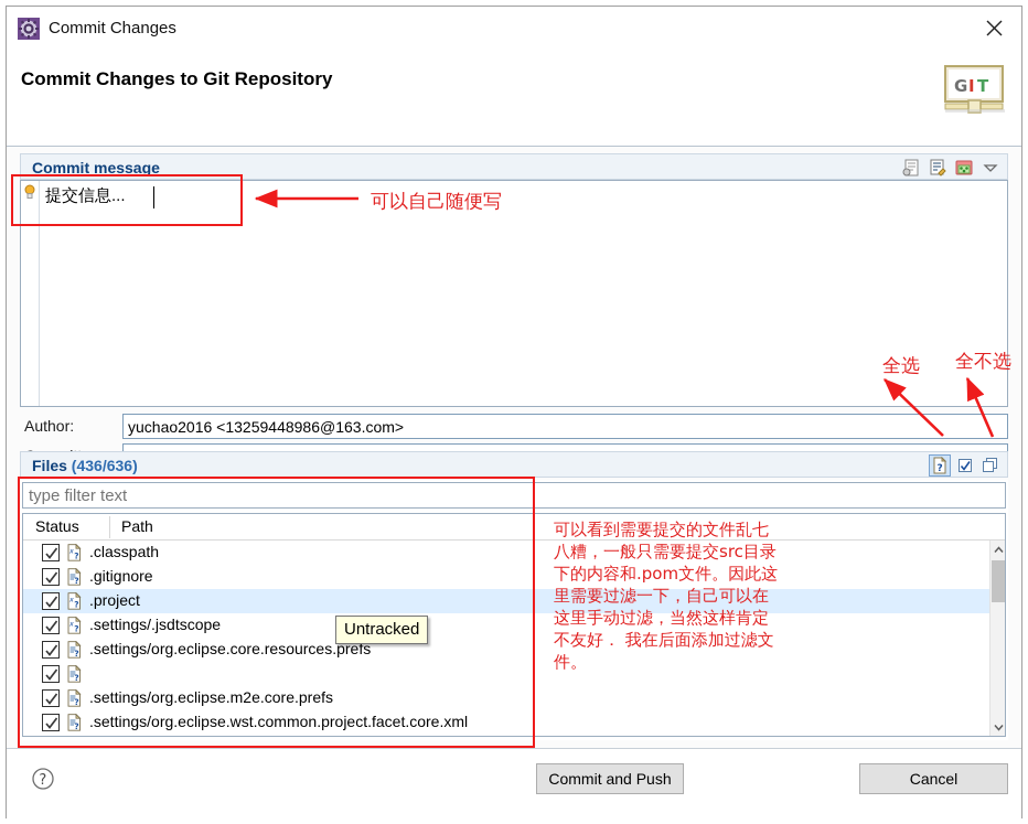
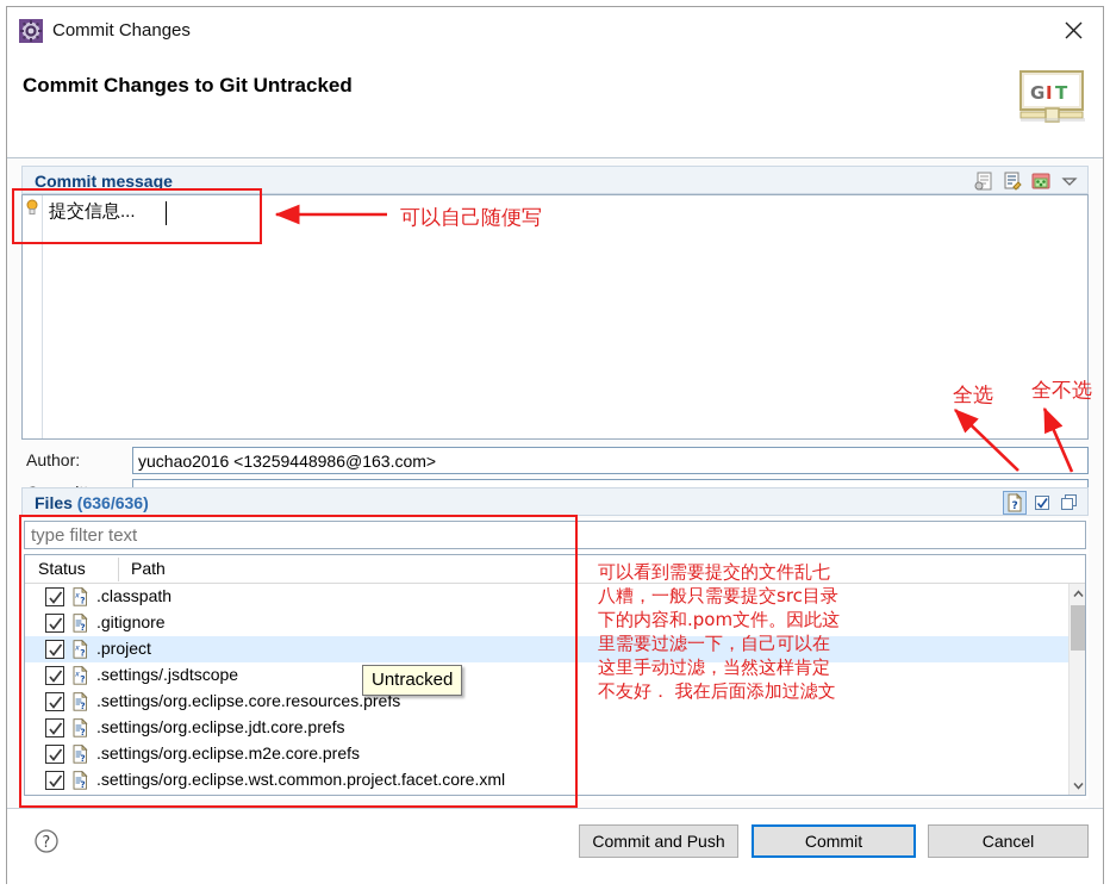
  Commit Changes
- Commit Changes to Git Repository
+ Commit Changes to Git Untracked
  G
  I
  T
  Commit message
  提交信息...
  Author:
  yuchao2016 <13259448986@163.com>
- Files (436/636)
+ Files (636/636)
  ?
  type filter text
  Status
  Path
  x
  ?
  .classpath
  ?
  .gitignore
  x
  ?
  .project
  x
  ?
  .settings/.jsdtscope
  ?
  .settings/org.eclipse.core.resources.prefs
  ?
+ .settings/org.eclipse.jdt.core.prefs
  ?
  .settings/org.eclipse.m2e.core.prefs
  ?
  .settings/org.eclipse.wst.common.project.facet.core.xml
  Untracked
  ?
  Commit and Push
+ Commit
  Cancel
  可以自己随便写
  全选
  全不选
  可以看到需要提交的文件乱七
  八糟，一般只需要提交src目录
  下的内容和.pom文件。因此这
  里需要过滤一下，自己可以在
  这里手动过滤，当然这样肯定
  不友好． 我在后面添加过滤文
- 件。
